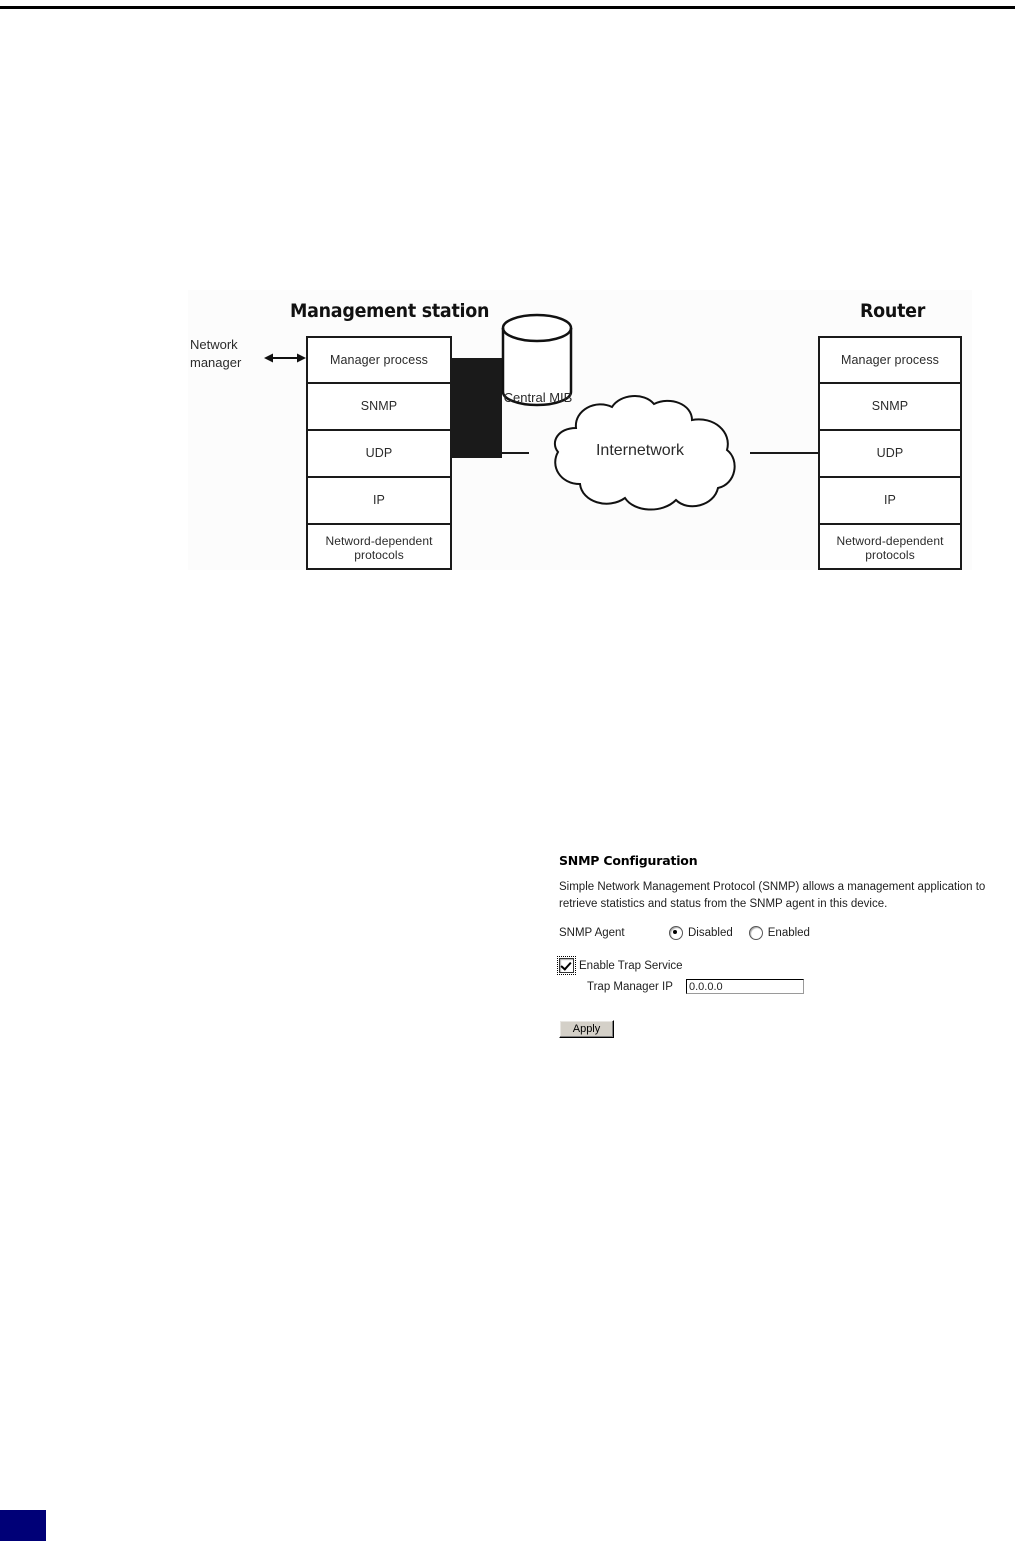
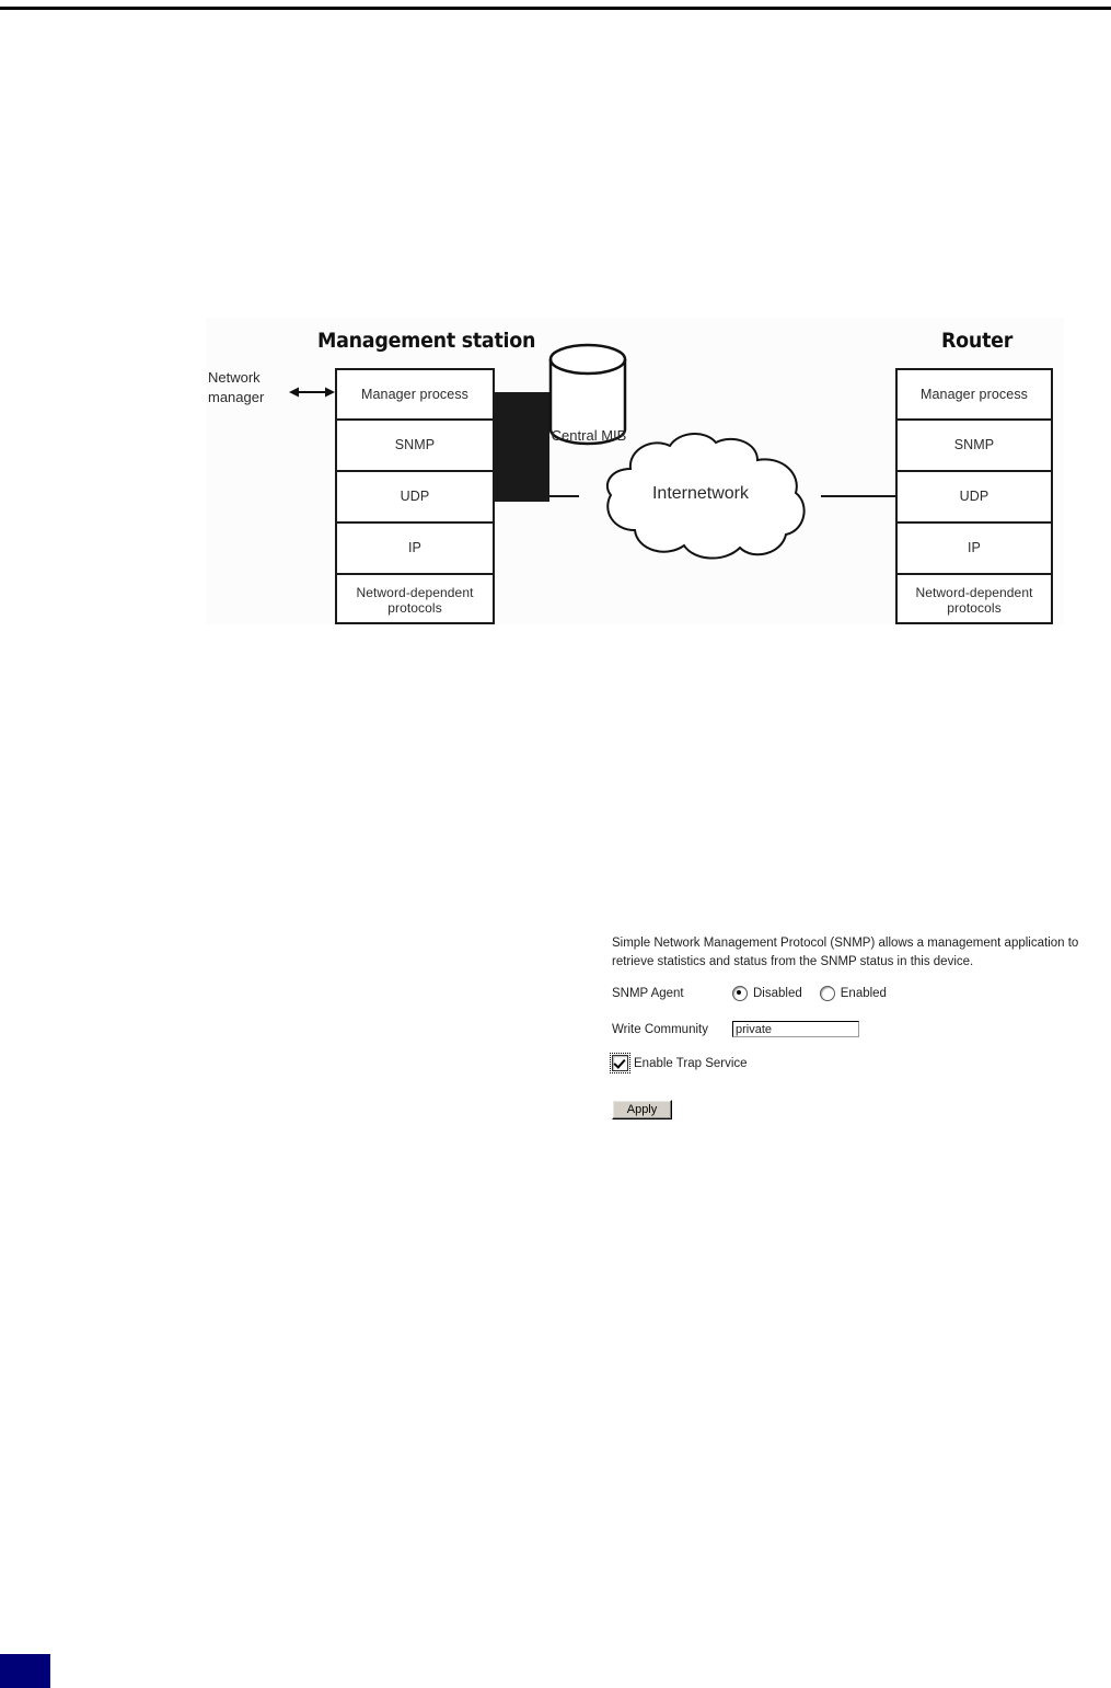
  Management station
  Router
  Network manager
  Central MIB
  Internetwork
  Manager process
  SNMP
  UDP
  IP
  Netword-dependent protocols
  Manager process
  SNMP
  UDP
  IP
  Netword-dependent protocols
- SNMP Configuration
- Simple Network Management Protocol (SNMP) allows a management application to retrieve statistics and status from the SNMP agent in this device.
+ Simple Network Management Protocol (SNMP) allows a management application to retrieve statistics and status from the SNMP status in this device.
  SNMP Agent
  Disabled
  Enabled
+ Write Community
+ private
  Enable Trap Service
- Trap Manager IP
- 0.0.0.0
  Apply
